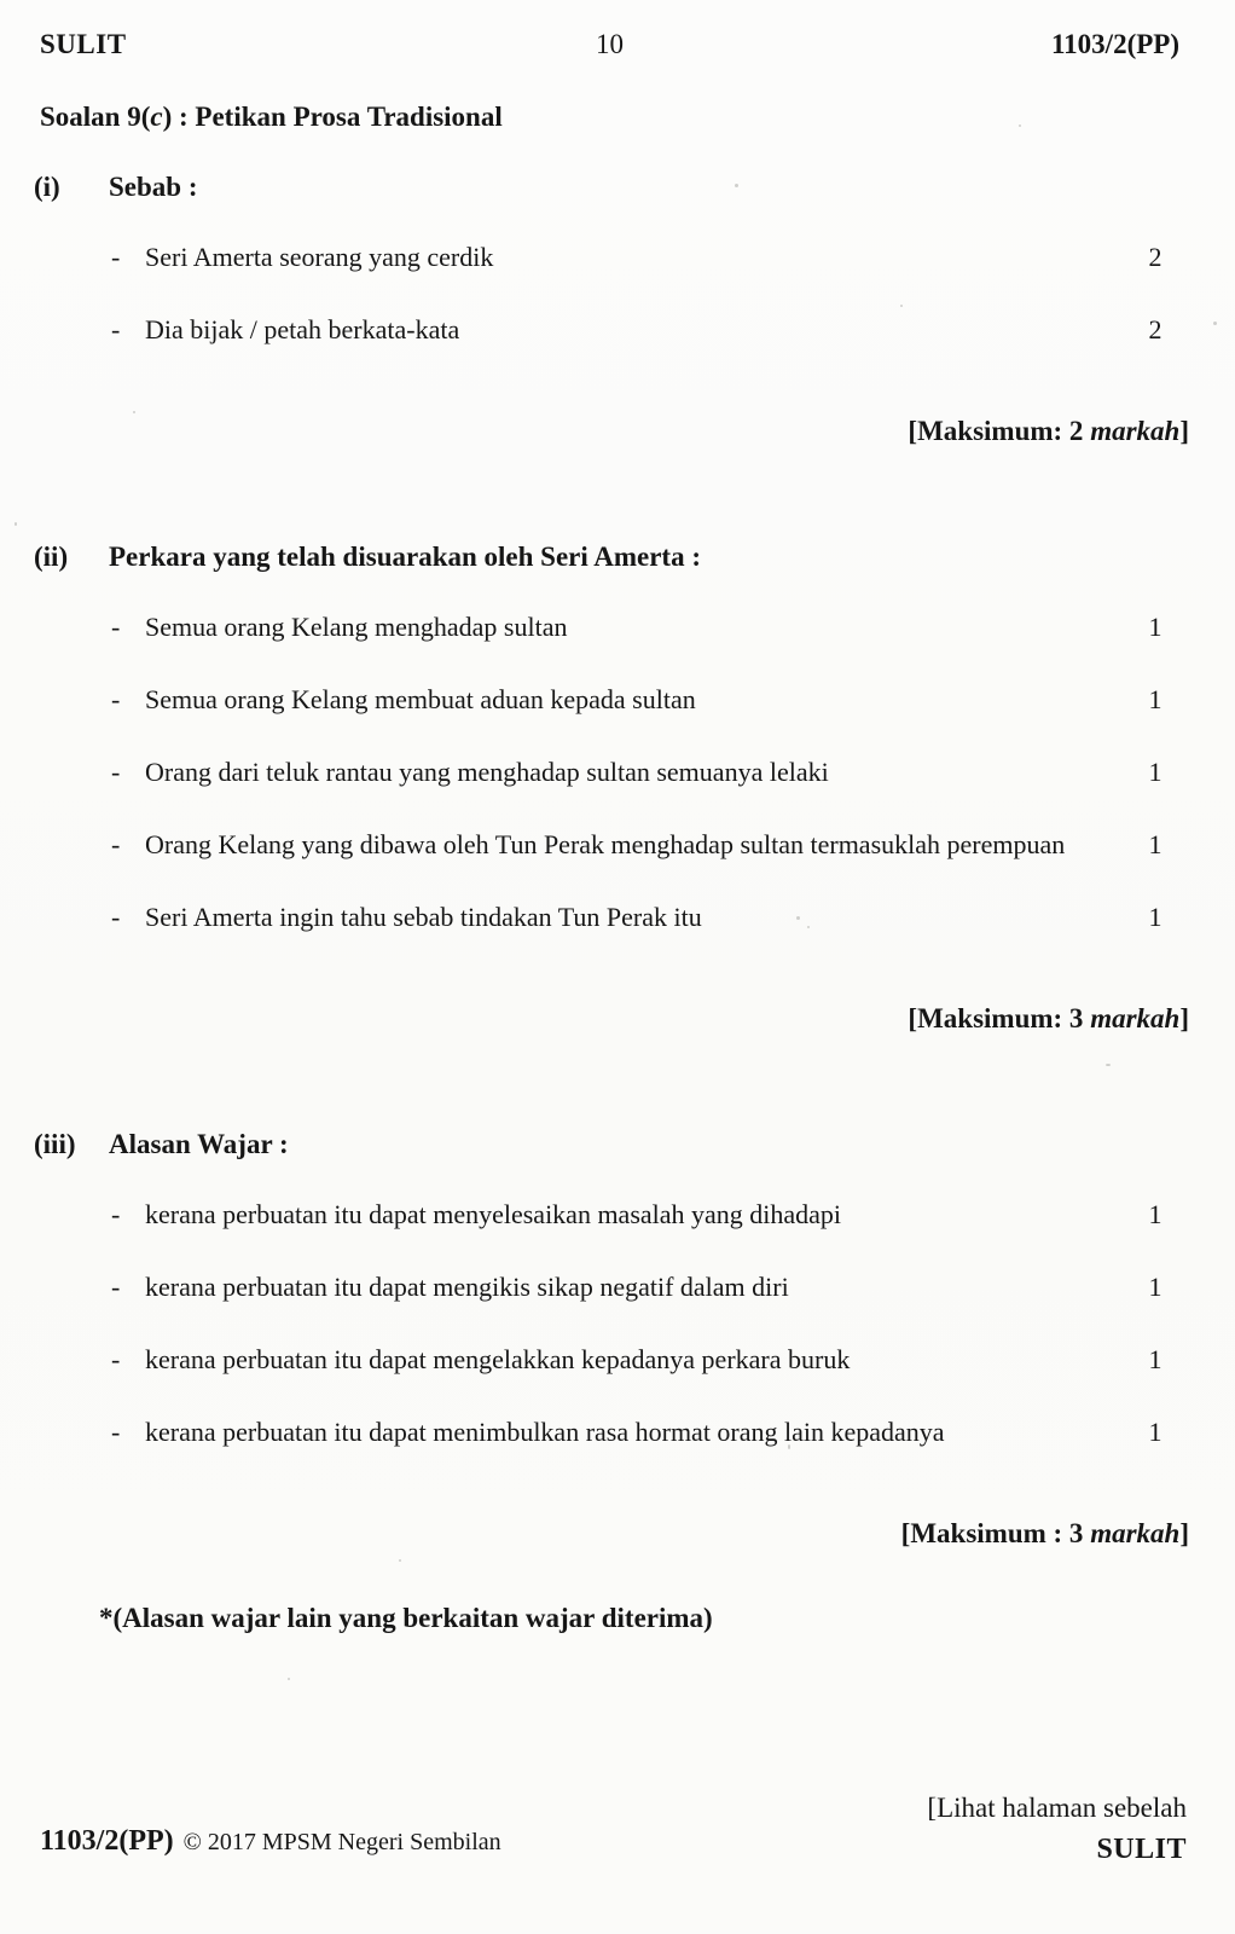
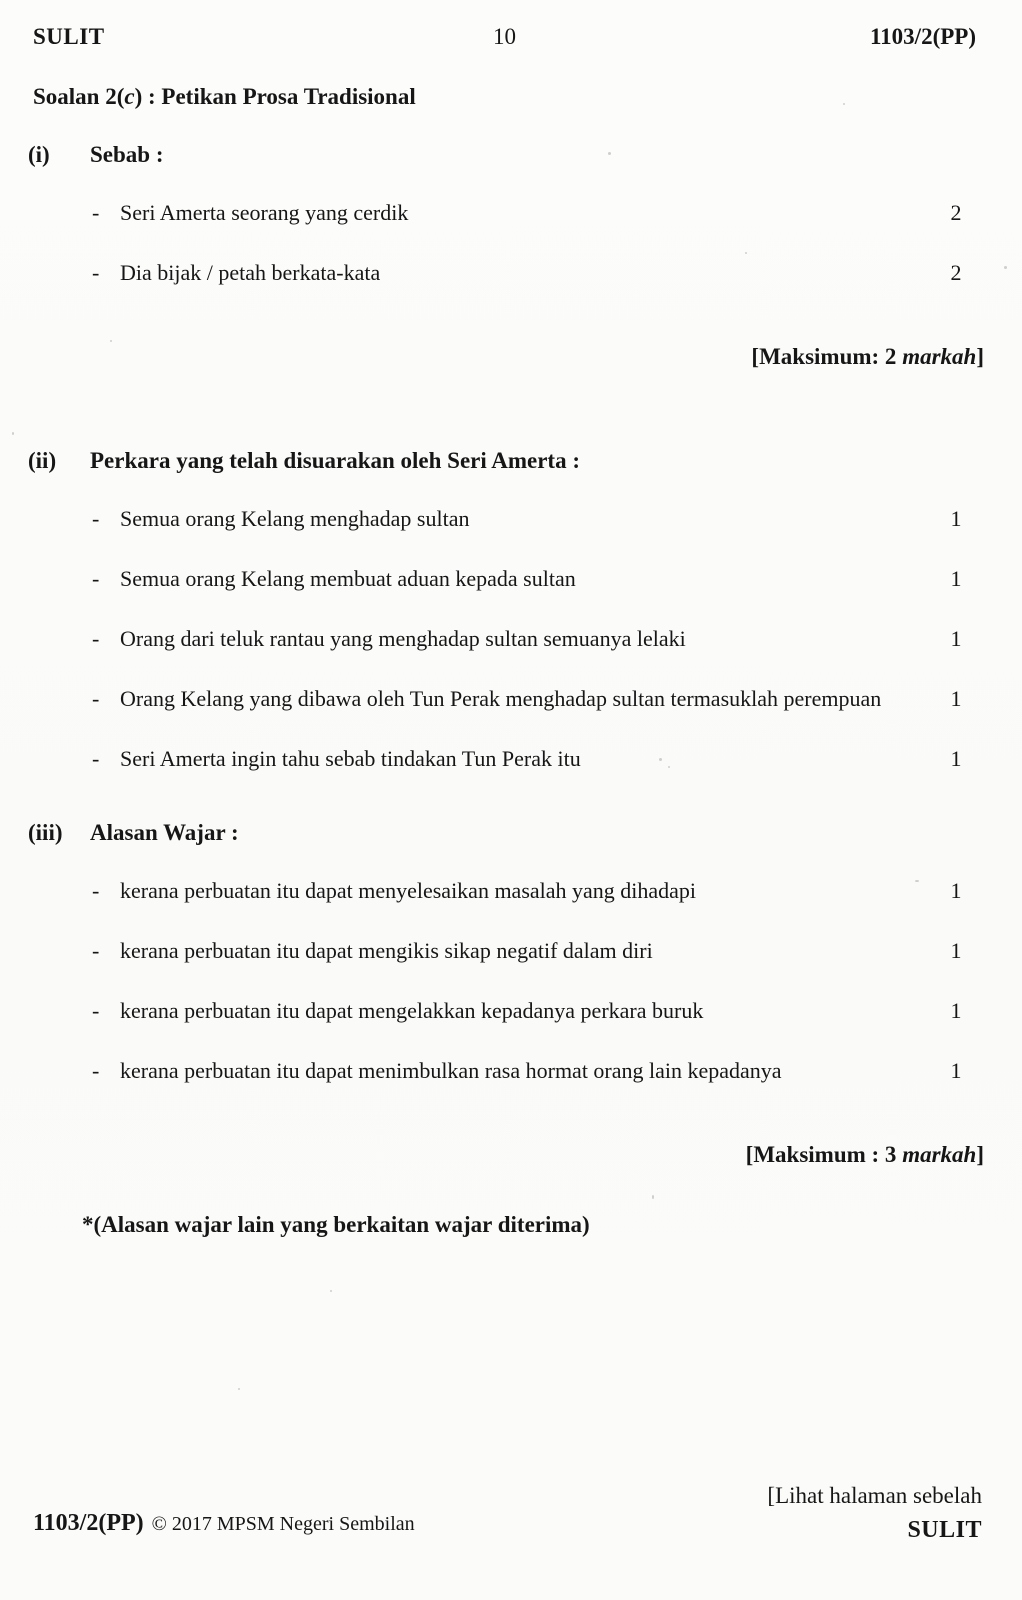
  SULIT
  10
  1103/2(PP)
- Soalan 9(c) : Petikan Prosa Tradisional
+ Soalan 2(c) : Petikan Prosa Tradisional
  (i)
  Sebab :
  -
  Seri Amerta seorang yang cerdik
  2
  -
  Dia bijak / petah berkata-kata
  2
  [Maksimum: 2 markah]
  (ii)
  Perkara yang telah disuarakan oleh Seri Amerta :
  -
  Semua orang Kelang menghadap sultan
  1
  -
  Semua orang Kelang membuat aduan kepada sultan
  1
  -
  Orang dari teluk rantau yang menghadap sultan semuanya lelaki
  1
  -
  Orang Kelang yang dibawa oleh Tun Perak menghadap sultan termasuklah perempuan
  1
  -
  Seri Amerta ingin tahu sebab tindakan Tun Perak itu
  1
- [Maksimum: 3 markah]
  (iii)
  Alasan Wajar :
  -
  kerana perbuatan itu dapat menyelesaikan masalah yang dihadapi
  1
  -
  kerana perbuatan itu dapat mengikis sikap negatif dalam diri
  1
  -
  kerana perbuatan itu dapat mengelakkan kepadanya perkara buruk
  1
  -
  kerana perbuatan itu dapat menimbulkan rasa hormat orang lain kepadanya
  1
  [Maksimum : 3 markah]
  *(Alasan wajar lain yang berkaitan wajar diterima)
  1103/2(PP) © 2017 MPSM Negeri Sembilan
  [Lihat halaman sebelah
  SULIT
